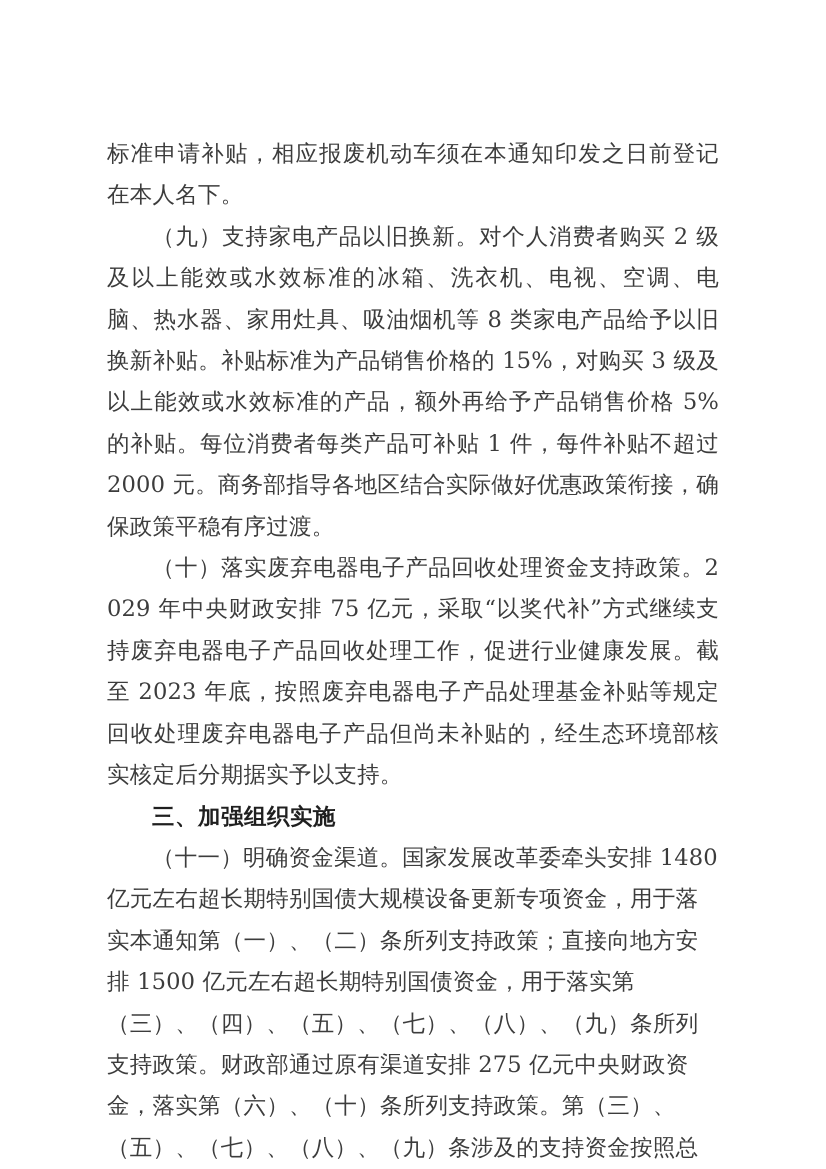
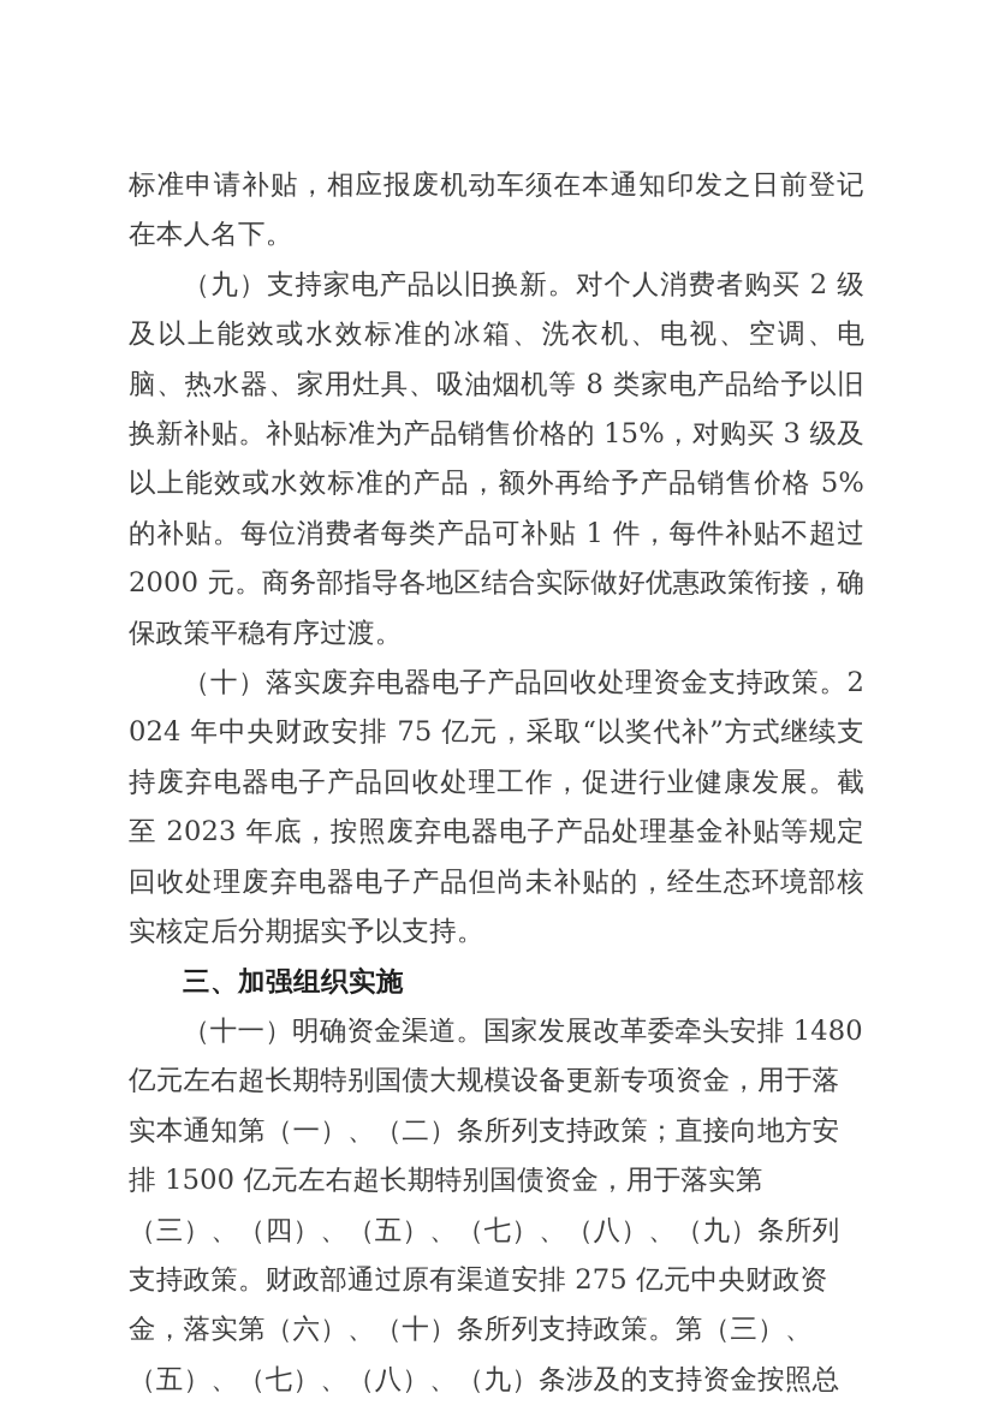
  标准申请补贴，相应报废机动车须在本通知印发之日前登记在本人名下。
  （九）支持家电产品以旧换新。对个人消费者购买 2 级及以上能效或水效标准的冰箱、洗衣机、电视、空调、电脑、热水器、家用灶具、吸油烟机等 8 类家电产品给予以旧换新补贴。补贴标准为产品销售价格的 15%，对购买 3 级及以上能效或水效标准的产品，额外再给予产品销售价格 5%的补贴。每位消费者每类产品可补贴 1 件，每件补贴不超过 2000 元。商务部指导各地区结合实际做好优惠政策衔接，确保政策平稳有序过渡。
- （十）落实废弃电器电子产品回收处理资金支持政策。2029 年中央财政安排 75 亿元，采取“以奖代补”方式继续支持废弃电器电子产品回收处理工作，促进行业健康发展。截至 2023 年底，按照废弃电器电子产品处理基金补贴等规定回收处理废弃电器电子产品但尚未补贴的，经生态环境部核实核定后分期据实予以支持。
+ （十）落实废弃电器电子产品回收处理资金支持政策。2024 年中央财政安排 75 亿元，采取“以奖代补”方式继续支持废弃电器电子产品回收处理工作，促进行业健康发展。截至 2023 年底，按照废弃电器电子产品处理基金补贴等规定回收处理废弃电器电子产品但尚未补贴的，经生态环境部核实核定后分期据实予以支持。
  三、加强组织实施
  （十一）明确资金渠道。国家发展改革委牵头安排 1480 亿元左右超长期特别国债大规模设备更新专项资金，用于落实本通知第（一）、（二）条所列支持政策；直接向地方安排 1500 亿元左右超长期特别国债资金，用于落实第（三）、（四）、（五）、（七）、（八）、（九）条所列支持政策。财政部通过原有渠道安排 275 亿元中央财政资金，落实第（六）、（十）条所列支持政策。第（三）、（五）、（七）、（八）、（九）条涉及的支持资金按照总
